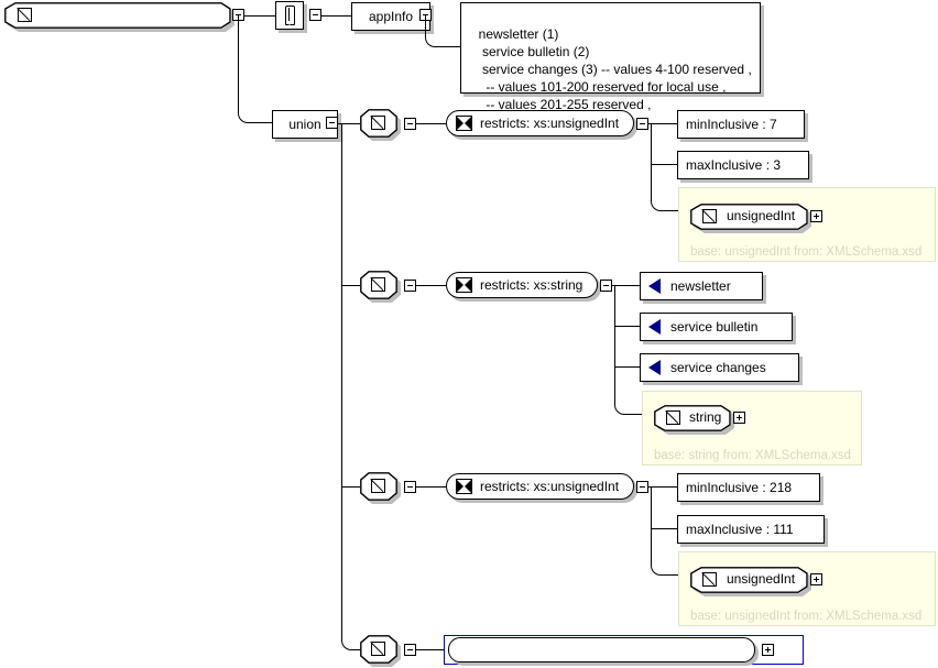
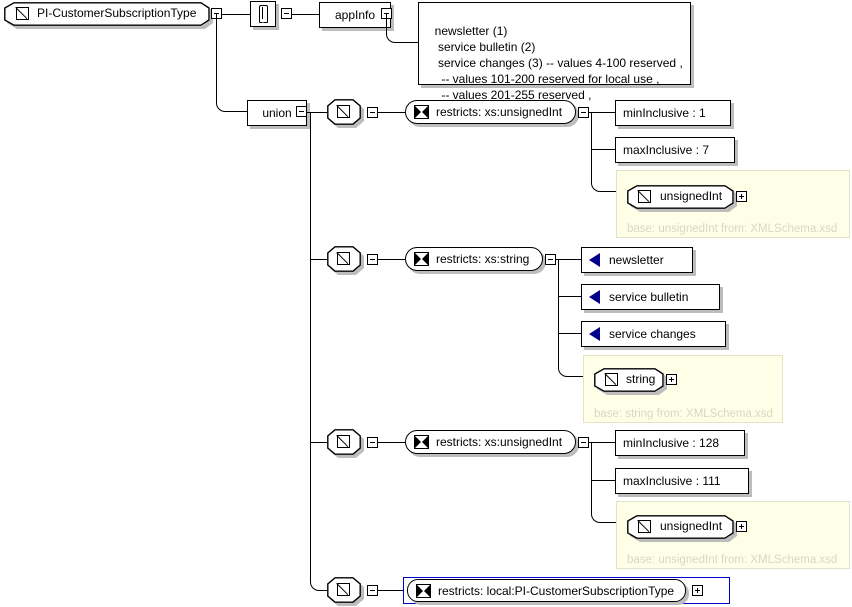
+ PI-CustomerSubscriptionType
  appInfo
  newsletter (1)
  service bulletin (2)
  service changes (3) -- values 4-100 reserved ,
  -- values 101-200 reserved for local use ,
  -- values 201-255 reserved ,
  union
  restricts: xs:unsignedInt
- minInclusive : 7
+ minInclusive : 1
- maxInclusive : 3
+ maxInclusive : 7
  base: unsignedInt from: XMLSchema.xsd
  unsignedInt
  restricts: xs:string
  newsletter
  service bulletin
  service changes
  base: string from: XMLSchema.xsd
  string
  restricts: xs:unsignedInt
- minInclusive : 218
+ minInclusive : 128
  maxInclusive : 111
  base: unsignedInt from: XMLSchema.xsd
  unsignedInt
+ restricts: local:PI-CustomerSubscriptionType
